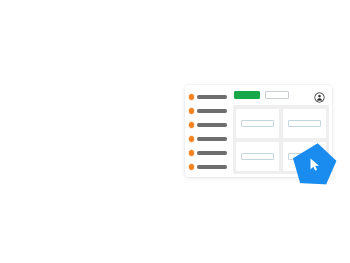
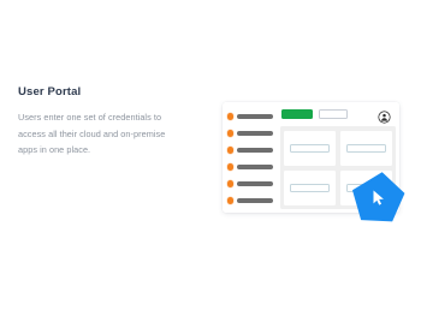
+ User Portal
+ Users enter one set of credentials to access all their cloud and on-premise apps in one place.
